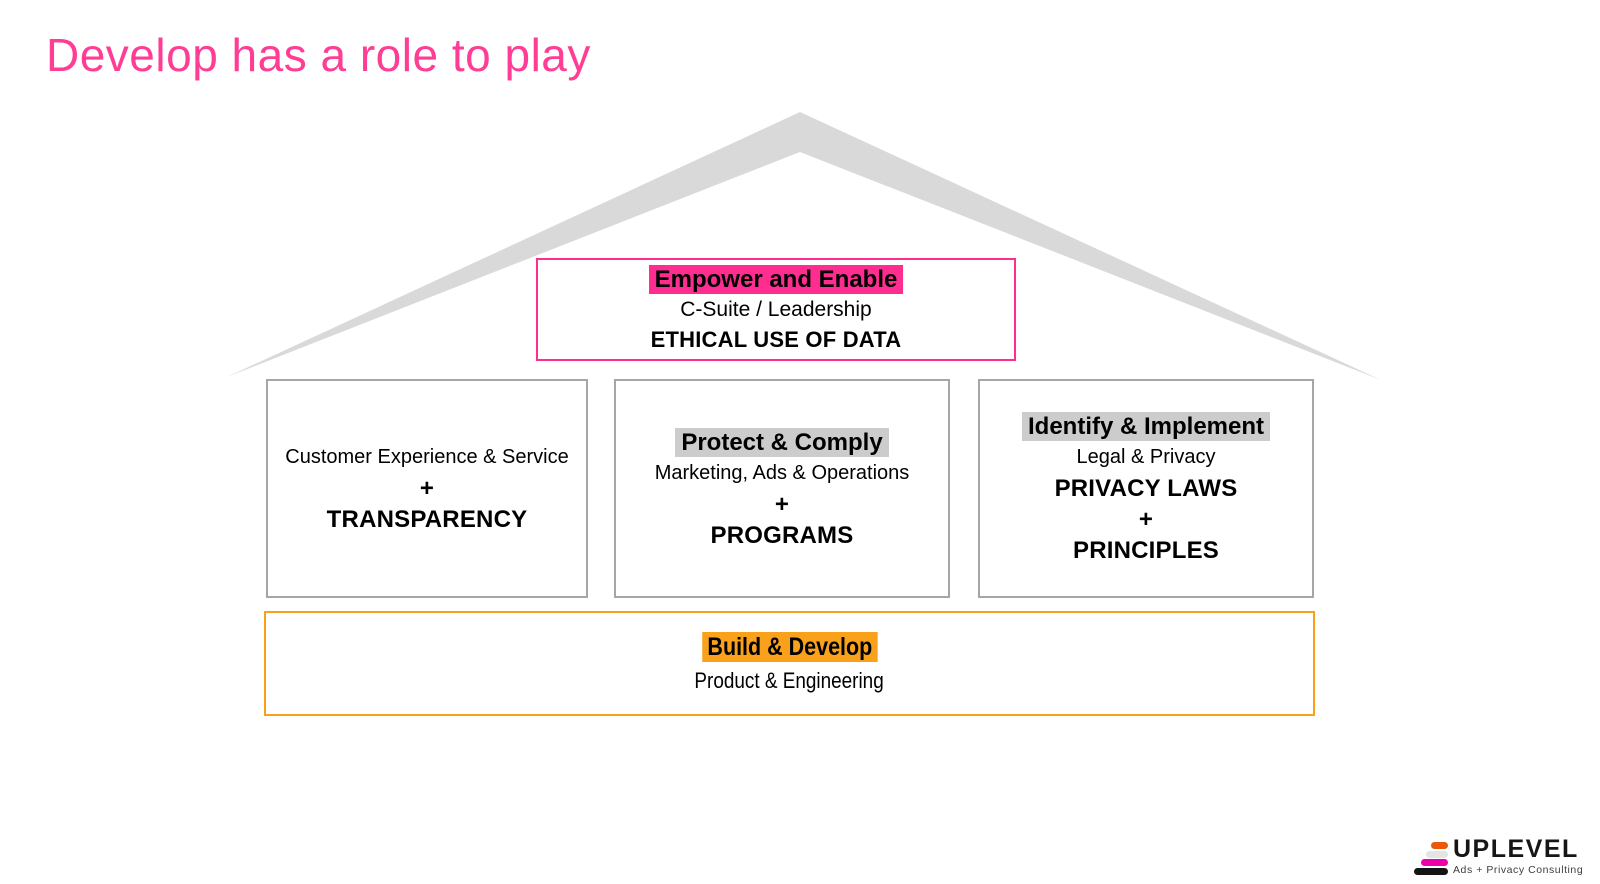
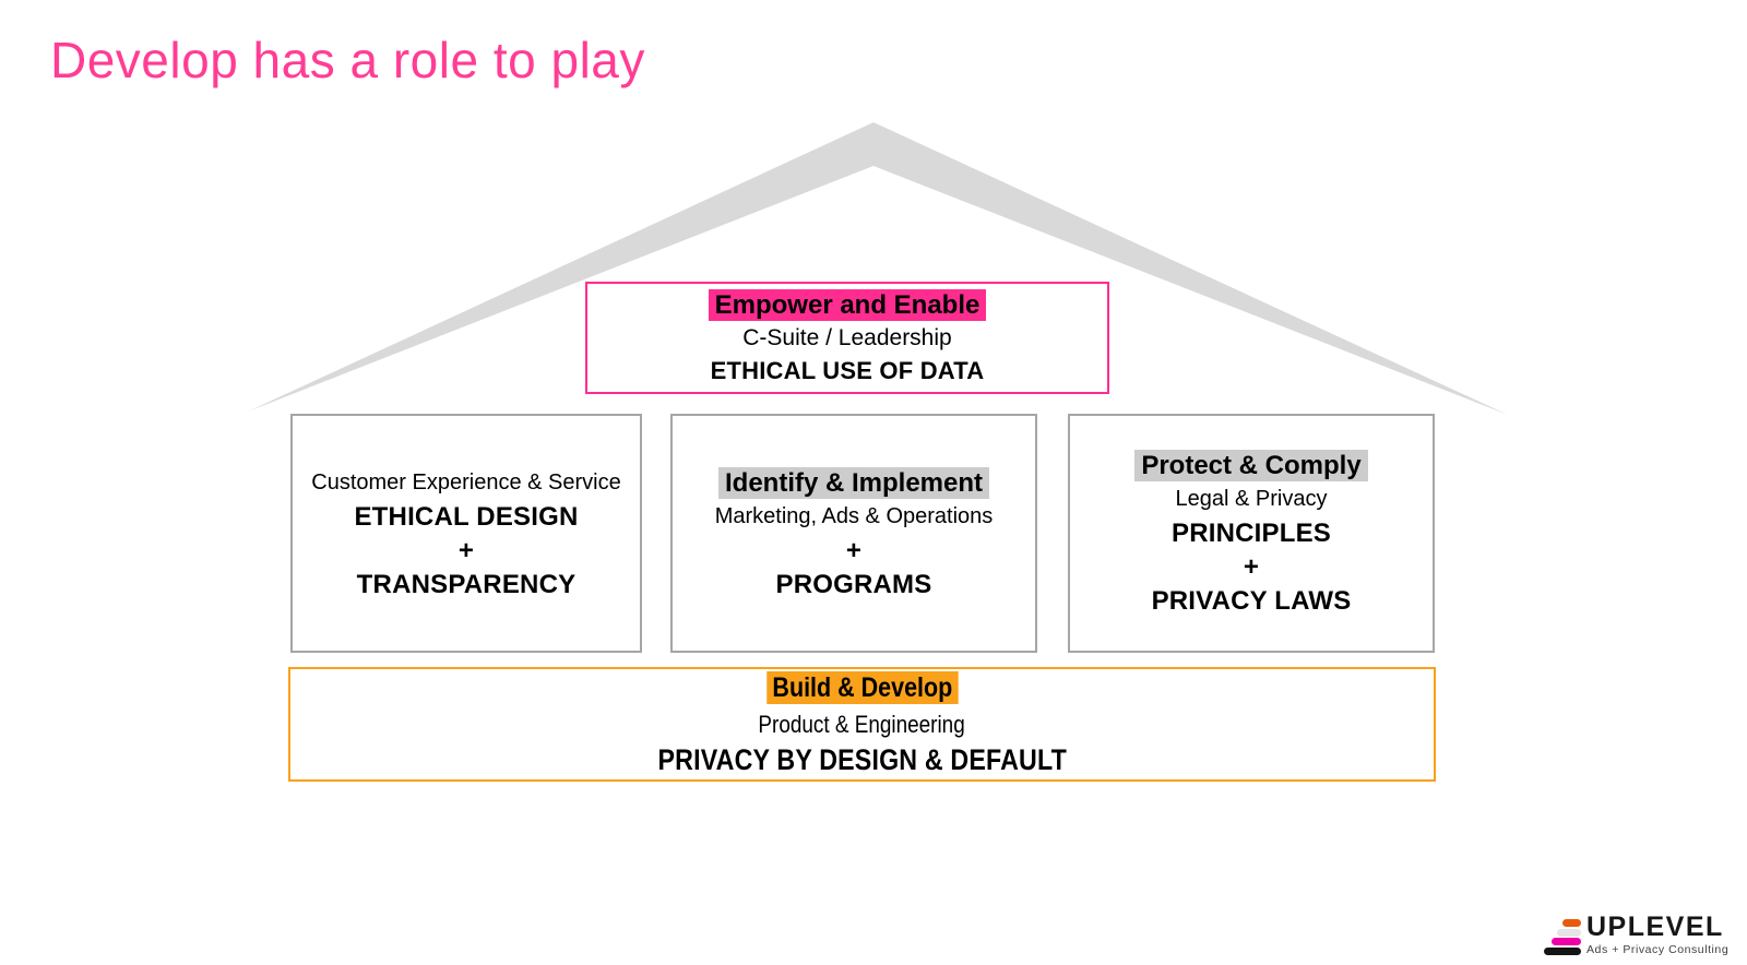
  Develop has a role to play
  Empower and Enable
  C-Suite / Leadership
  ETHICAL USE OF DATA
  Customer Experience & Service
+ ETHICAL DESIGN
  +
  TRANSPARENCY
- Protect & Comply
+ Identify & Implement
  Marketing, Ads & Operations
  +
  PROGRAMS
- Identify & Implement
+ Protect & Comply
  Legal & Privacy
- PRIVACY LAWS
+ PRINCIPLES
  +
- PRINCIPLES
+ PRIVACY LAWS
  Build & Develop
  Product & Engineering
+ PRIVACY BY DESIGN & DEFAULT
  UPLEVEL
  Ads + Privacy Consulting
